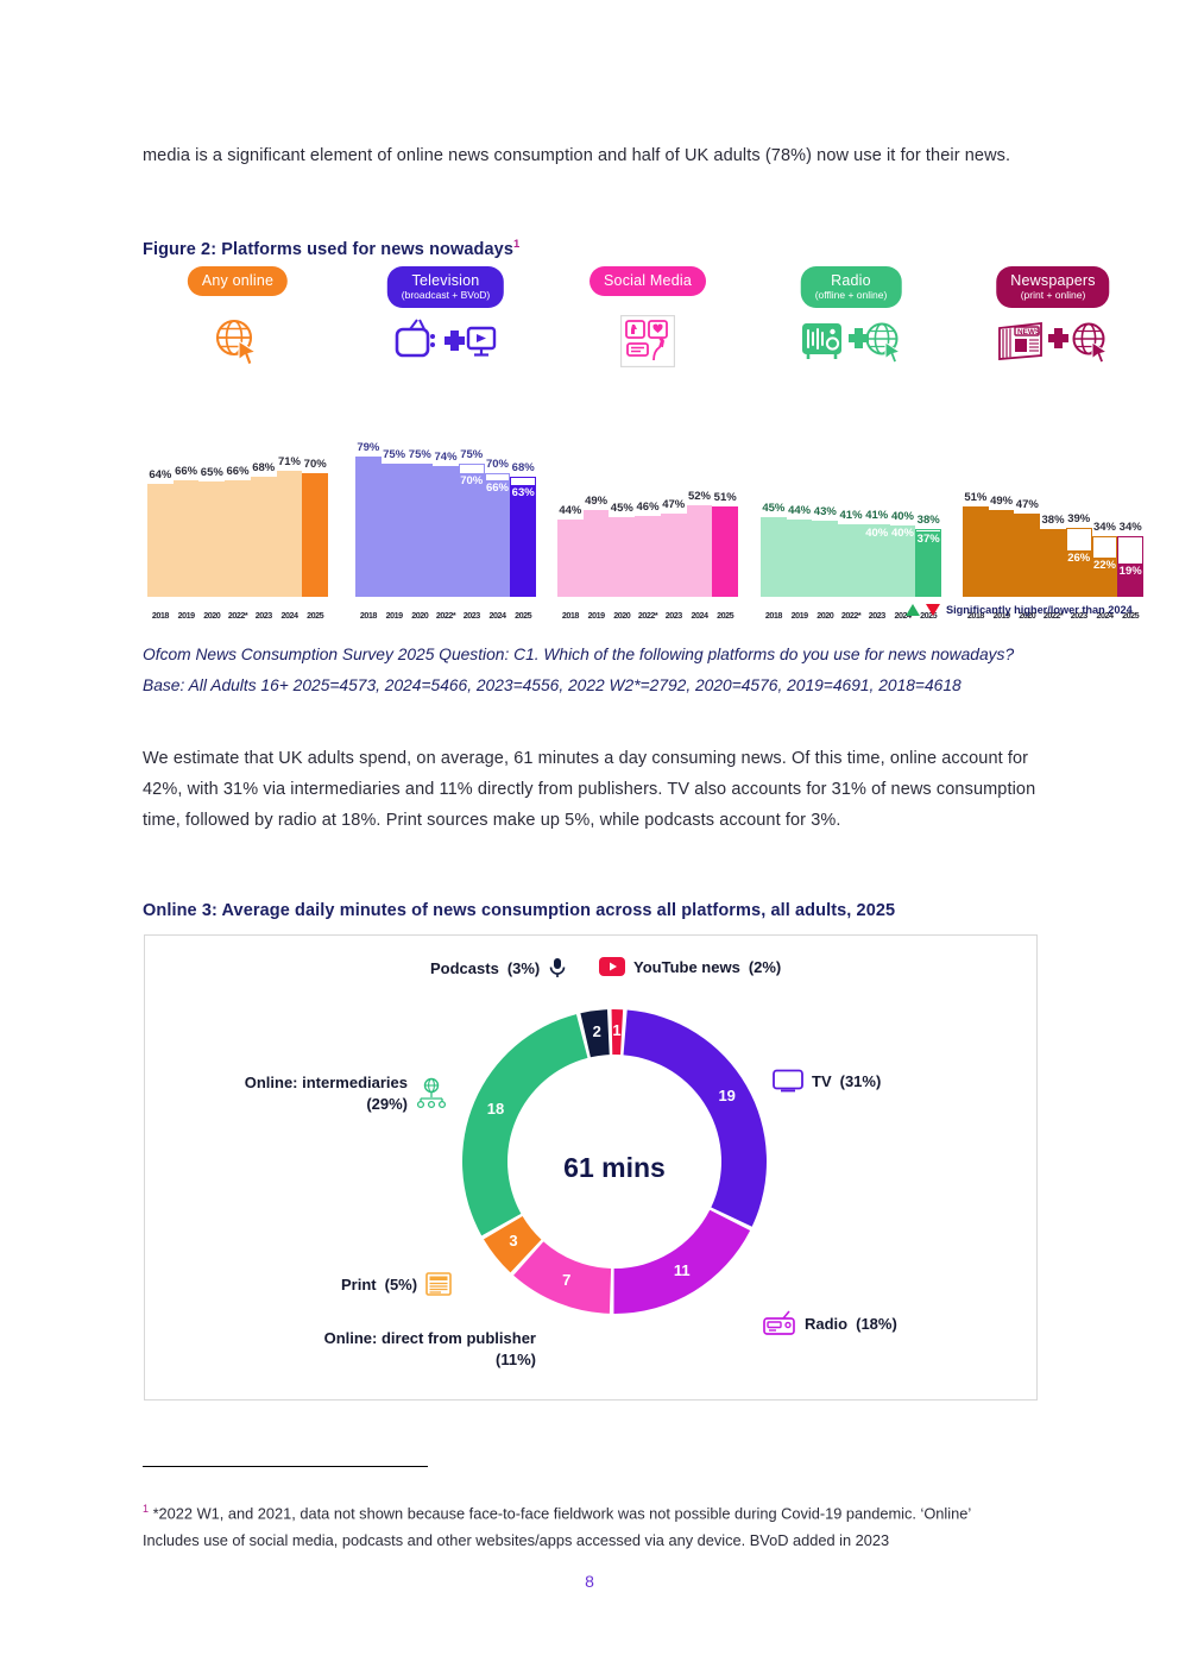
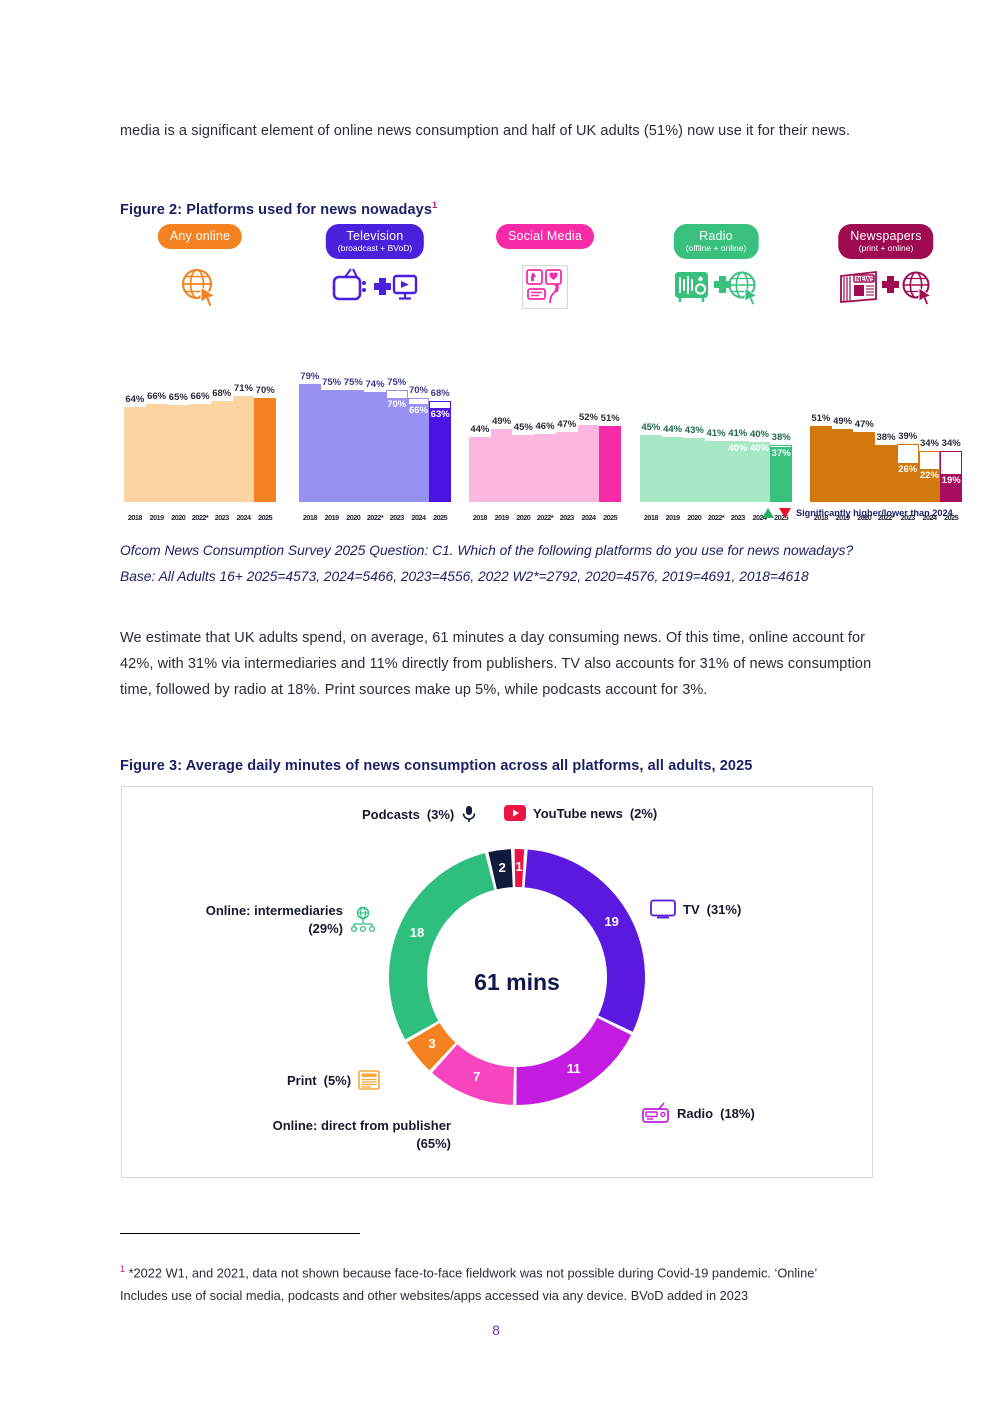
- media is a significant element of online news consumption and half of UK adults (78%) now use it for their news.
+ media is a significant element of online news consumption and half of UK adults (51%) now use it for their news.
  Figure 2: Platforms used for news nowadays1
  Any online
  64%
  66%
  65%
  66%
  68%
  71%
  70%
  2018
  2019
  2020
  2022*
  2023
  2024
  2025
  Television
  (broadcast + BVoD)
  79%
  75%
  75%
  74%
  75%
  70%
  70%
  66%
  68%
  63%
  2018
  2019
  2020
  2022*
  2023
  2024
  2025
  Social Media
  44%
  49%
  45%
  46%
  47%
  52%
  51%
  2018
  2019
  2020
  2022*
  2023
  2024
  2025
  Radio
  (offline + online)
  45%
  44%
  43%
  41%
  41%
  40%
  40%
  40%
  38%
  37%
  2018
  2019
  2020
  2022*
  2023
  2024
  2025
  Newspapers
  (print + online)
  51%
  49%
  47%
  38%
  39%
  26%
  34%
  22%
  34%
  19%
  2018
  2019
  2020
  2022*
  2023
  2024
  2025
  Significantly higher/lower than 2024
  Ofcom News Consumption Survey 2025 Question: C1. Which of the following platforms do you use for news nowadays? Base: All Adults 16+ 2025=4573, 2024=5466, 2023=4556, 2022 W2*=2792, 2020=4576, 2019=4691, 2018=4618
  We estimate that UK adults spend, on average, 61 minutes a day consuming news. Of this time, online account for 42%, with 31% via intermediaries and 11% directly from publishers. TV also accounts for 31% of news consumption time, followed by radio at 18%. Print sources make up 5%, while podcasts account for 3%.
- Online 3: Average daily minutes of news consumption across all platforms, all adults, 2025
+ Figure 3: Average daily minutes of news consumption across all platforms, all adults, 2025
  61 mins
  19
  11
  7
  3
  18
  2
  1
  Podcasts
  (3%)
  YouTube news
  (2%)
  TV
  (31%)
  Radio
  (18%)
  Online: direct from publisher
- (11%)
+ (65%)
  Print
  (5%)
  Online: intermediaries
  (29%)
  1 *2022 W1, and 2021, data not shown because face-to-face fieldwork was not possible during Covid-19 pandemic. ‘Online’ Includes use of social media, podcasts and other websites/apps accessed via any device. BVoD added in 2023
  8
